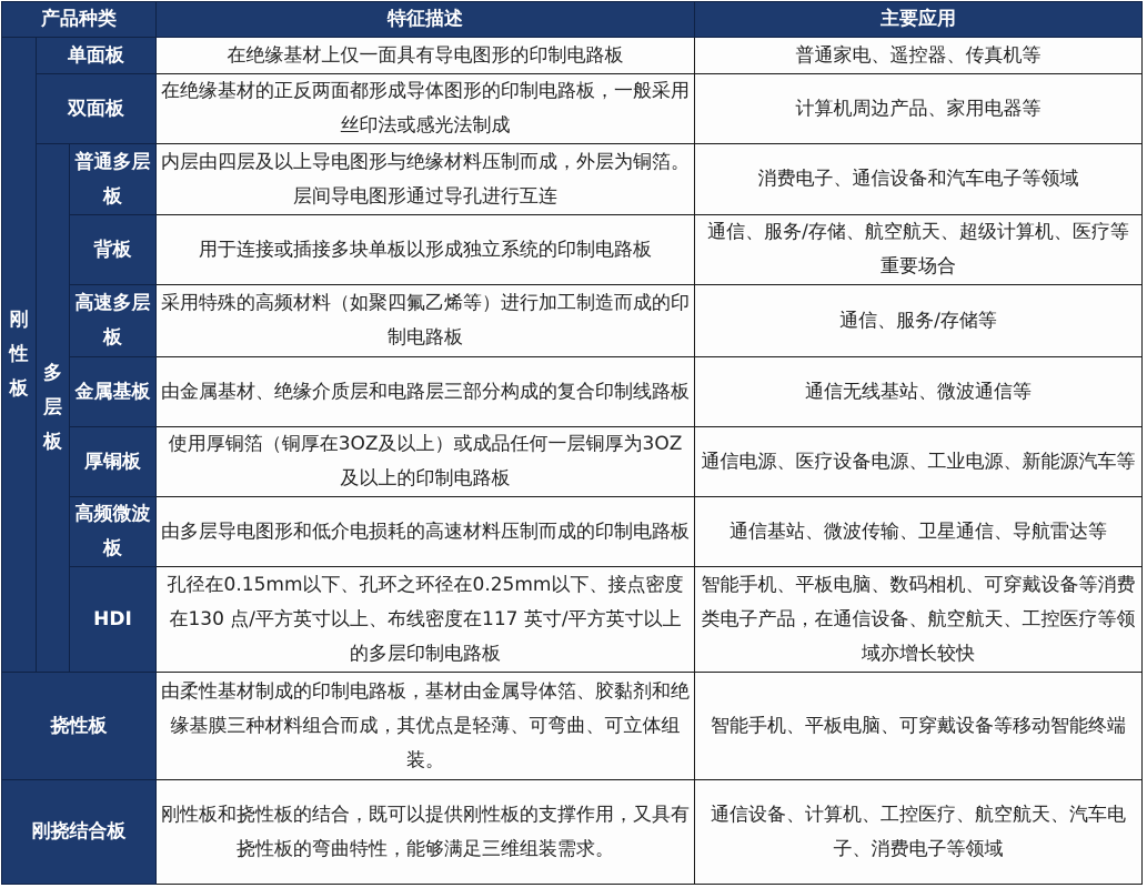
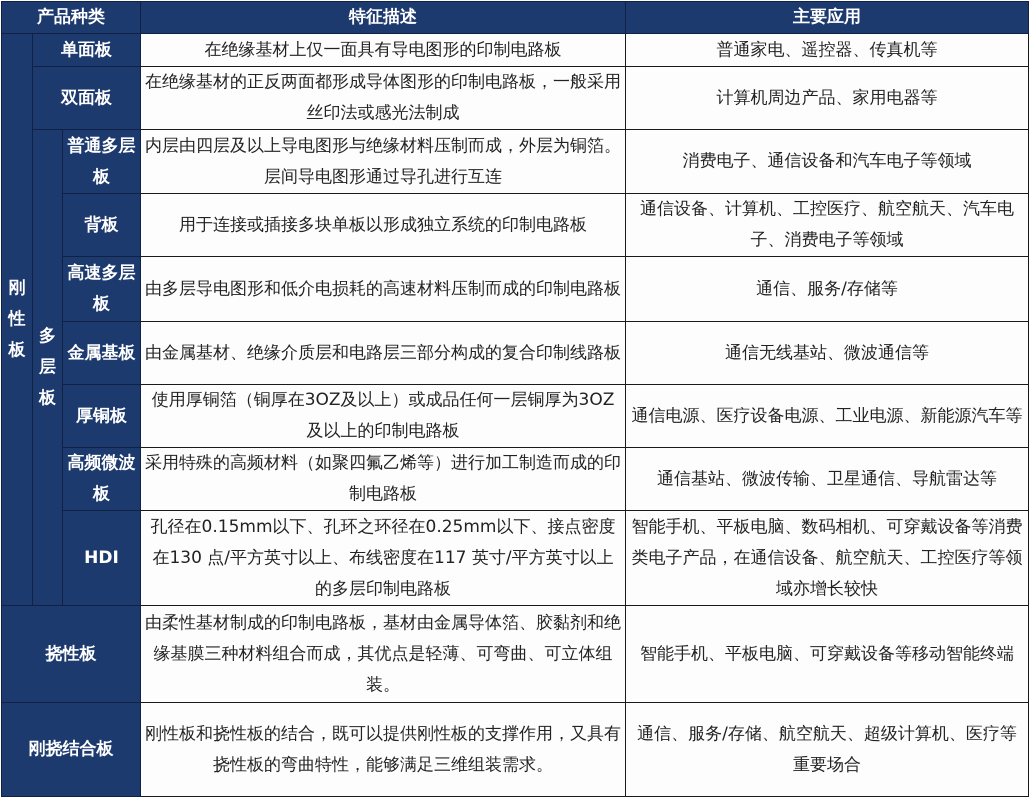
  产品种类	特征描述	主要应用
  刚性板	单面板	在绝缘基材上仅一面具有导电图形的印制电路板	普通家电、遥控器、传真机等
  双面板	在绝缘基材的正反两面都形成导体图形的印制电路板，一般采用丝印法或感光法制成	计算机周边产品、家用电器等
  多层板	普通多层板	内层由四层及以上导电图形与绝缘材料压制而成，外层为铜箔。层间导电图形通过导孔进行互连	消费电子、通信设备和汽车电子等领域
- 背板	用于连接或插接多块单板以形成独立系统的印制电路板	通信、服务/存储、航空航天、超级计算机、医疗等重要场合
+ 背板	用于连接或插接多块单板以形成独立系统的印制电路板	通信设备、计算机、工控医疗、航空航天、汽车电子、消费电子等领域
- 高速多层板	采用特殊的高频材料（如聚四氟乙烯等）进行加工制造而成的印制电路板	通信、服务/存储等
+ 高速多层板	由多层导电图形和低介电损耗的高速材料压制而成的印制电路板	通信、服务/存储等
  金属基板	由金属基材、绝缘介质层和电路层三部分构成的复合印制线路板	通信无线基站、微波通信等
  厚铜板	使用厚铜箔（铜厚在3OZ及以上）或成品任何一层铜厚为3OZ及以上的印制电路板	通信电源、医疗设备电源、工业电源、新能源汽车等
- 高频微波板	由多层导电图形和低介电损耗的高速材料压制而成的印制电路板	通信基站、微波传输、卫星通信、导航雷达等
+ 高频微波板	采用特殊的高频材料（如聚四氟乙烯等）进行加工制造而成的印制电路板	通信基站、微波传输、卫星通信、导航雷达等
  HDI	孔径在0.15mm以下、孔环之环径在0.25mm以下、接点密度在130 点/平方英寸以上、布线密度在117 英寸/平方英寸以上的多层印制电路板	智能手机、平板电脑、数码相机、可穿戴设备等消费类电子产品，在通信设备、航空航天、工控医疗等领域亦增长较快
  挠性板	由柔性基材制成的印制电路板，基材由金属导体箔、胶黏剂和绝缘基膜三种材料组合而成，其优点是轻薄、可弯曲、可立体组装。	智能手机、平板电脑、可穿戴设备等移动智能终端
- 刚挠结合板	刚性板和挠性板的结合，既可以提供刚性板的支撑作用，又具有挠性板的弯曲特性，能够满足三维组装需求。	通信设备、计算机、工控医疗、航空航天、汽车电子、消费电子等领域
+ 刚挠结合板	刚性板和挠性板的结合，既可以提供刚性板的支撑作用，又具有挠性板的弯曲特性，能够满足三维组装需求。	通信、服务/存储、航空航天、超级计算机、医疗等重要场合
